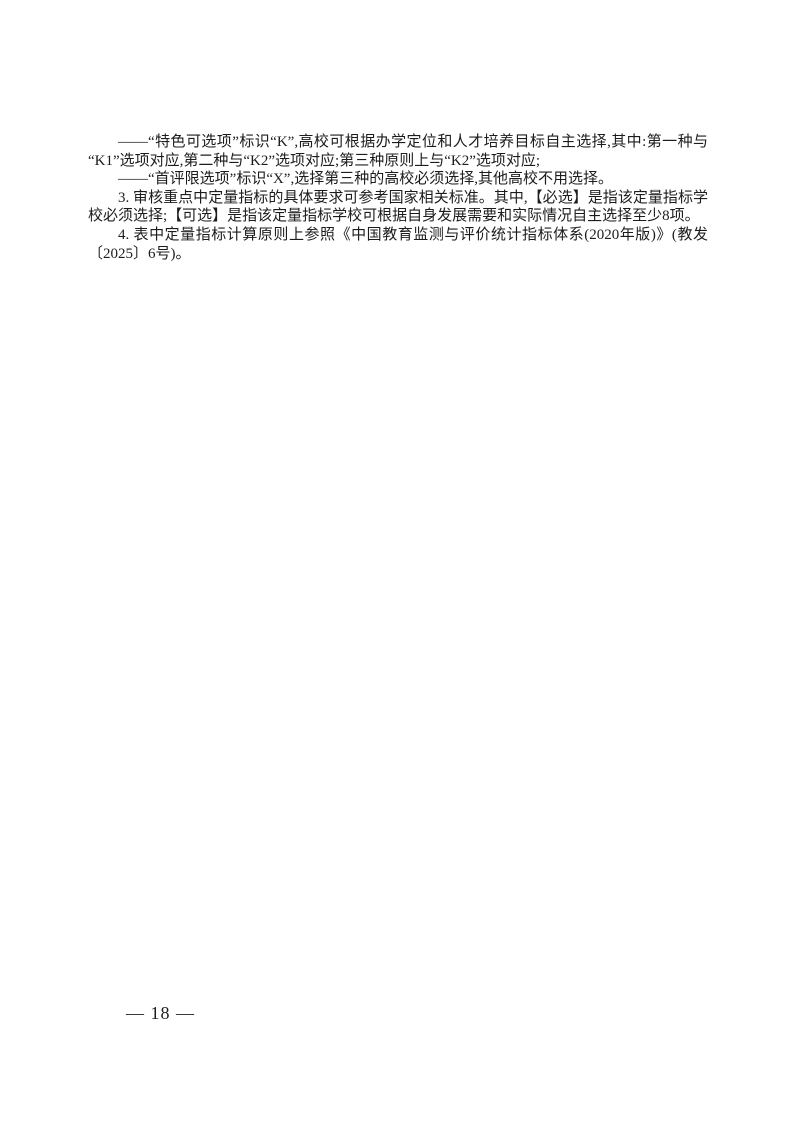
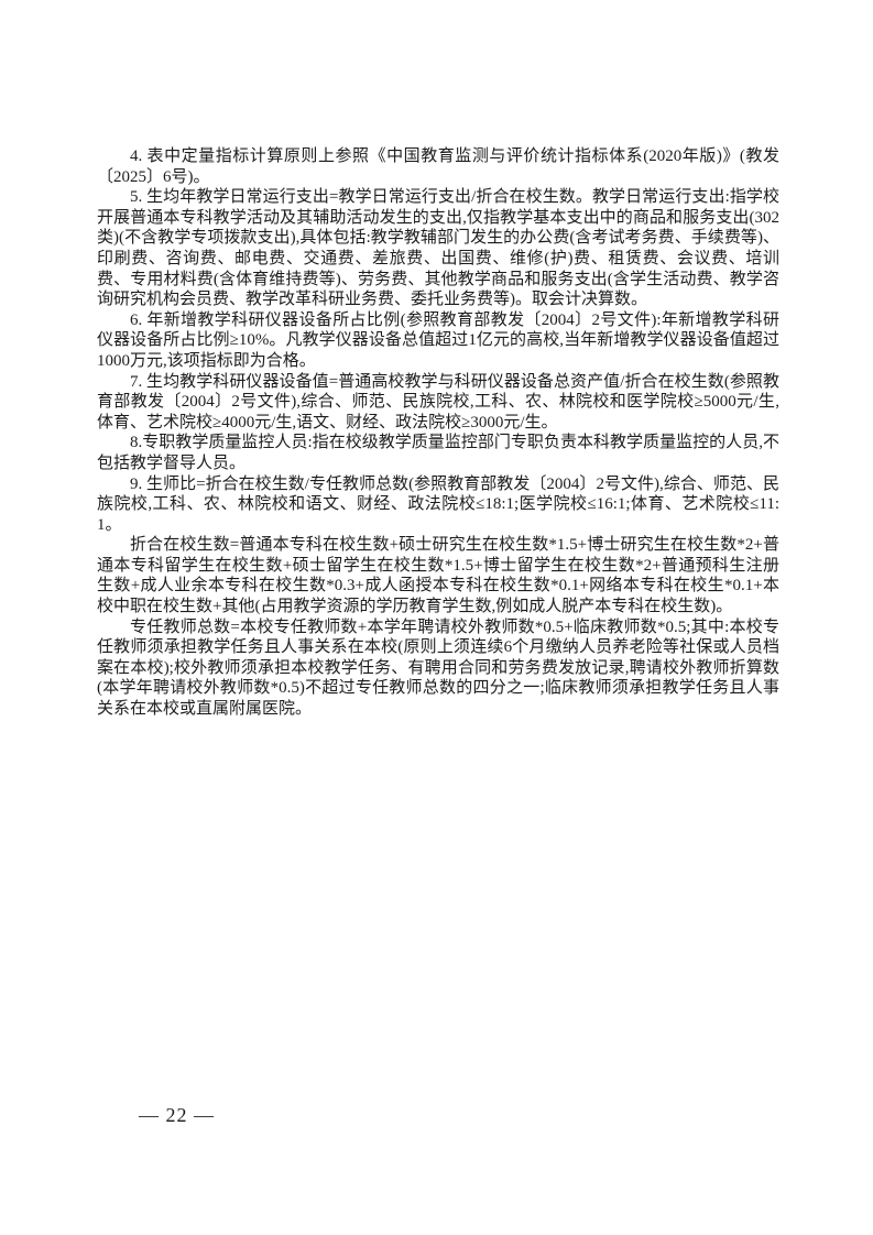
- ——“特色可选项”标识“K”,高校可根据办学定位和人才培养目标自主选择,其中:第一种与“K1”选项对应,第二种与“K2”选项对应;第三种原则上与“K2”选项对应;
- ——“首评限选项”标识“X”,选择第三种的高校必须选择,其他高校不用选择。
- 3. 审核重点中定量指标的具体要求可参考国家相关标准。其中,【必选】是指该定量指标学校必须选择;【可选】是指该定量指标学校可根据自身发展需要和实际情况自主选择至少8项。
  4. 表中定量指标计算原则上参照《中国教育监测与评价统计指标体系(2020年版)》(教发〔2025〕6号)。
+ 5. 生均年教学日常运行支出=教学日常运行支出/折合在校生数。教学日常运行支出:指学校开展普通本专科教学活动及其辅助活动发生的支出,仅指教学基本支出中的商品和服务支出(302类)(不含教学专项拨款支出),具体包括:教学教辅部门发生的办公费(含考试考务费、手续费等)、印刷费、咨询费、邮电费、交通费、差旅费、出国费、维修(护)费、租赁费、会议费、培训费、专用材料费(含体育维持费等)、劳务费、其他教学商品和服务支出(含学生活动费、教学咨询研究机构会员费、教学改革科研业务费、委托业务费等)。取会计决算数。
+ 6. 年新增教学科研仪器设备所占比例(参照教育部教发〔2004〕2号文件):年新增教学科研仪器设备所占比例≥10%。凡教学仪器设备总值超过1亿元的高校,当年新增教学仪器设备值超过1000万元,该项指标即为合格。
+ 7. 生均教学科研仪器设备值=普通高校教学与科研仪器设备总资产值/折合在校生数(参照教育部教发〔2004〕2号文件),综合、师范、民族院校,工科、农、林院校和医学院校≥5000元/生,体育、艺术院校≥4000元/生,语文、财经、政法院校≥3000元/生。
+ 8.专职教学质量监控人员:指在校级教学质量监控部门专职负责本科教学质量监控的人员,不包括教学督导人员。
+ 9. 生师比=折合在校生数/专任教师总数(参照教育部教发〔2004〕2号文件),综合、师范、民族院校,工科、农、林院校和语文、财经、政法院校≤18:1;医学院校≤16:1;体育、艺术院校≤11:1。
+ 折合在校生数=普通本专科在校生数+硕士研究生在校生数*1.5+博士研究生在校生数*2+普通本专科留学生在校生数+硕士留学生在校生数*1.5+博士留学生在校生数*2+普通预科生注册生数+成人业余本专科在校生数*0.3+成人函授本专科在校生数*0.1+网络本专科在校生*0.1+本校中职在校生数+其他(占用教学资源的学历教育学生数,例如成人脱产本专科在校生数)。
+ 专任教师总数=本校专任教师数+本学年聘请校外教师数*0.5+临床教师数*0.5;其中:本校专任教师须承担教学任务且人事关系在本校(原则上须连续6个月缴纳人员养老险等社保或人员档案在本校);校外教师须承担本校教学任务、有聘用合同和劳务费发放记录,聘请校外教师折算数(本学年聘请校外教师数*0.5)不超过专任教师总数的四分之一;临床教师须承担教学任务且人事关系在本校或直属附属医院。
- — 18 —
+ — 22 —
